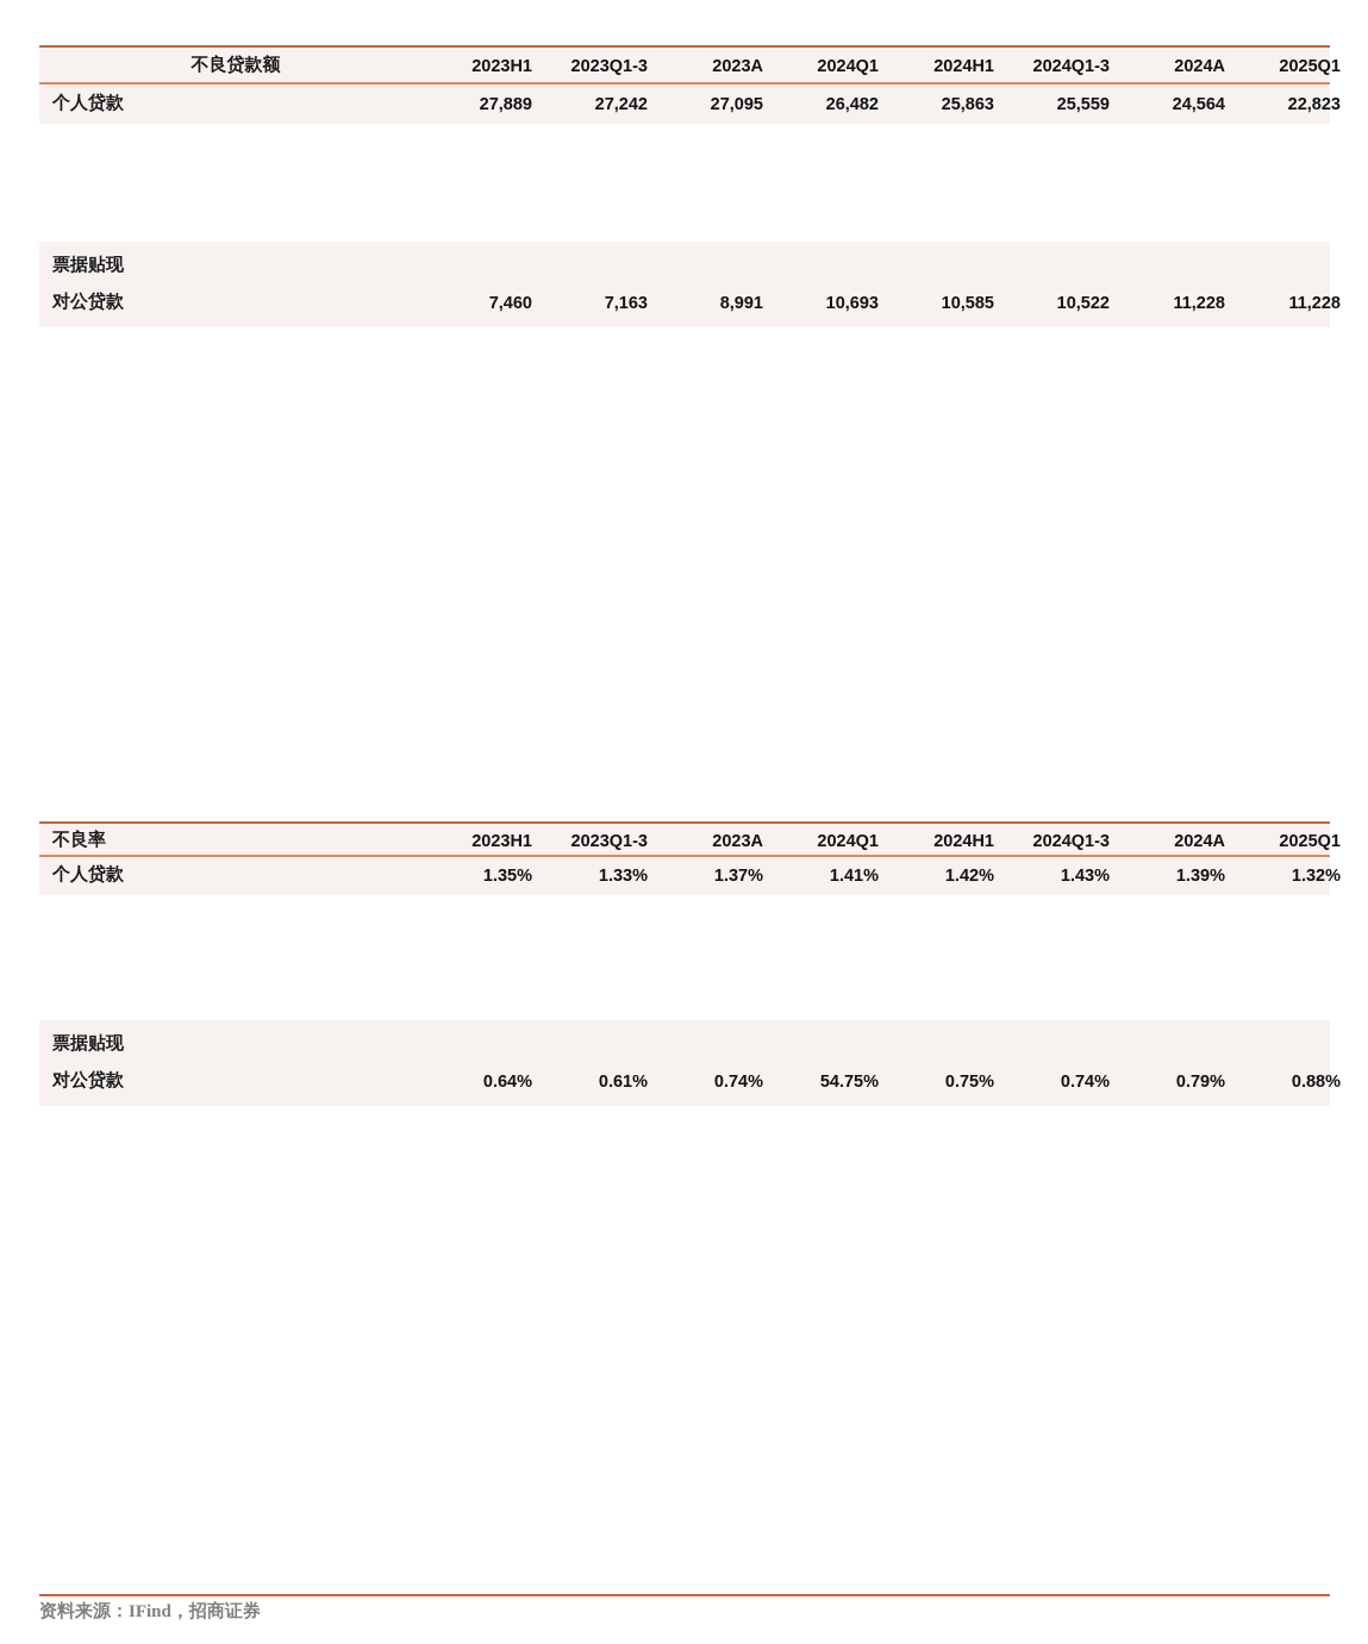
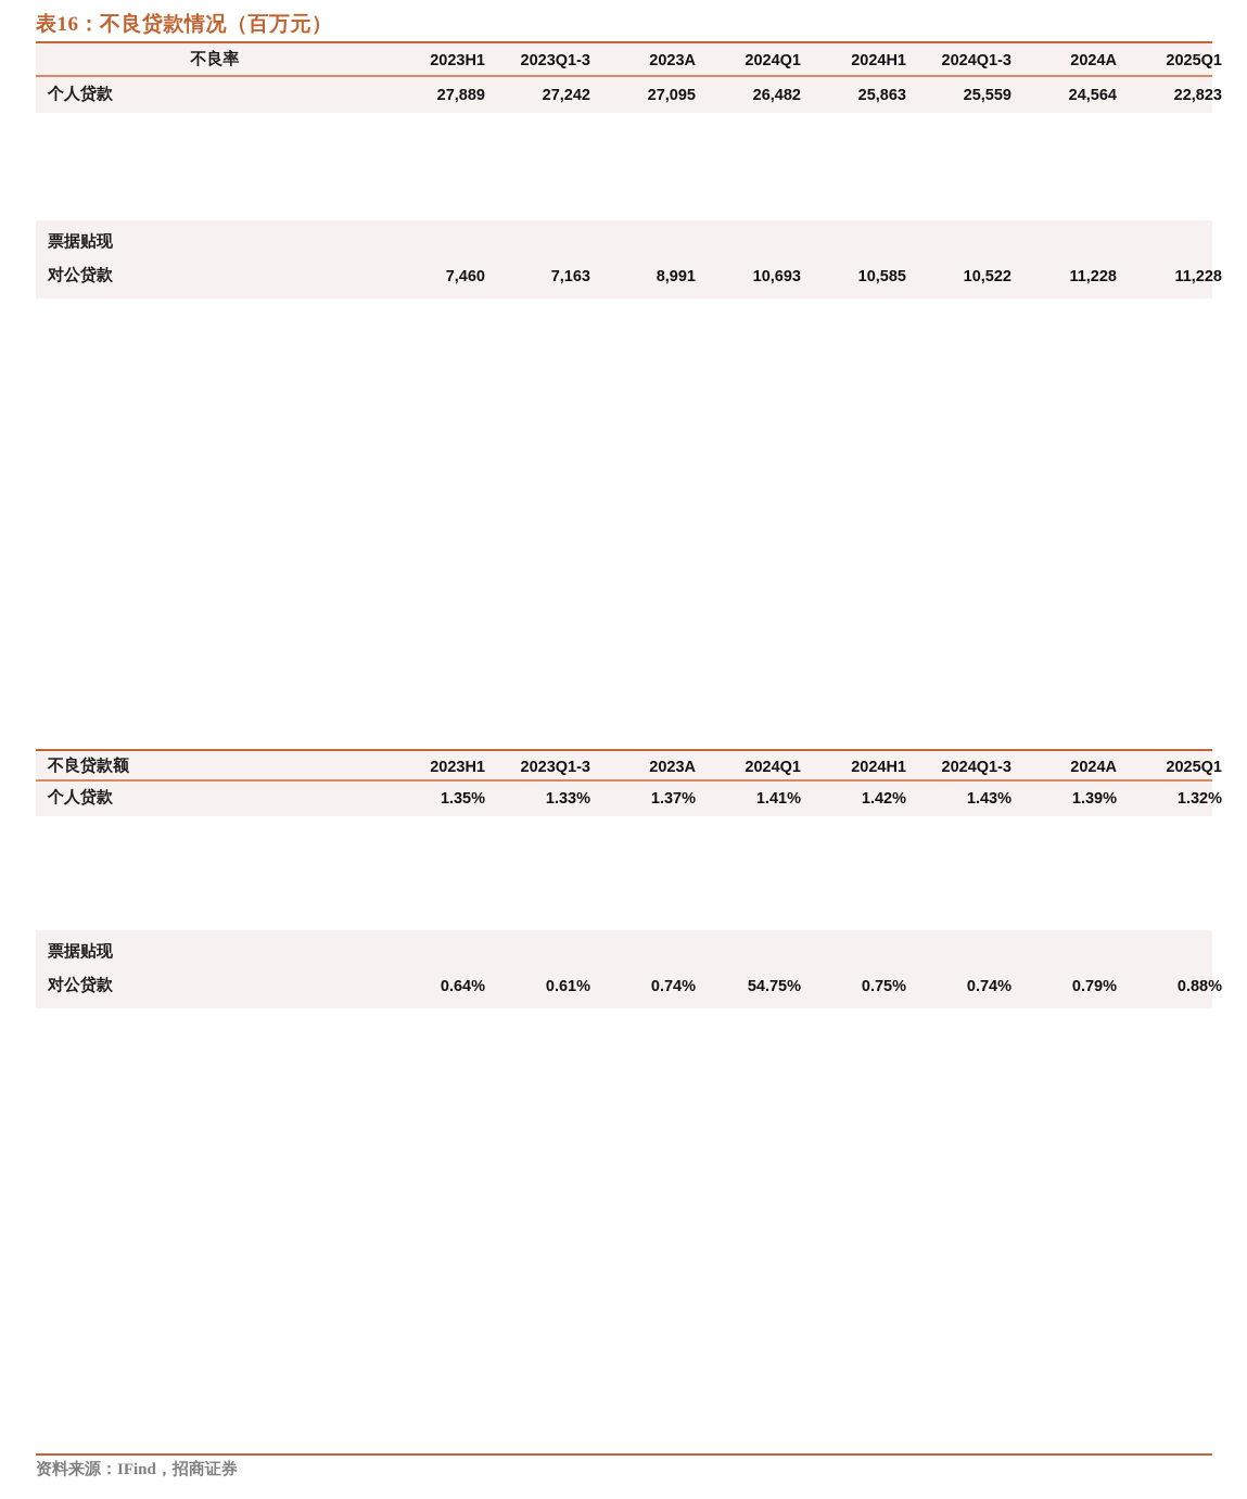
+ 表16：不良贷款情况（百万元）
- 不良贷款额
+ 不良率
  2023H1
  2023Q1-3
  2023A
  2024Q1
  2024H1
  2024Q1-3
  2024A
  2025Q1
  个人贷款
  27,889
  27,242
  27,095
  26,482
  25,863
  25,559
  24,564
  22,823
  票据贴现
  对公贷款
  7,460
  7,163
  8,991
  10,693
  10,585
  10,522
  11,228
  11,228
- 不良率
+ 不良贷款额
  2023H1
  2023Q1-3
  2023A
  2024Q1
  2024H1
  2024Q1-3
  2024A
  2025Q1
  个人贷款
  1.35%
  1.33%
  1.37%
  1.41%
  1.42%
  1.43%
  1.39%
  1.32%
  票据贴现
  对公贷款
  0.64%
  0.61%
  0.74%
  54.75%
  0.75%
  0.74%
  0.79%
  0.88%
  资料来源：IFind，招商证券
